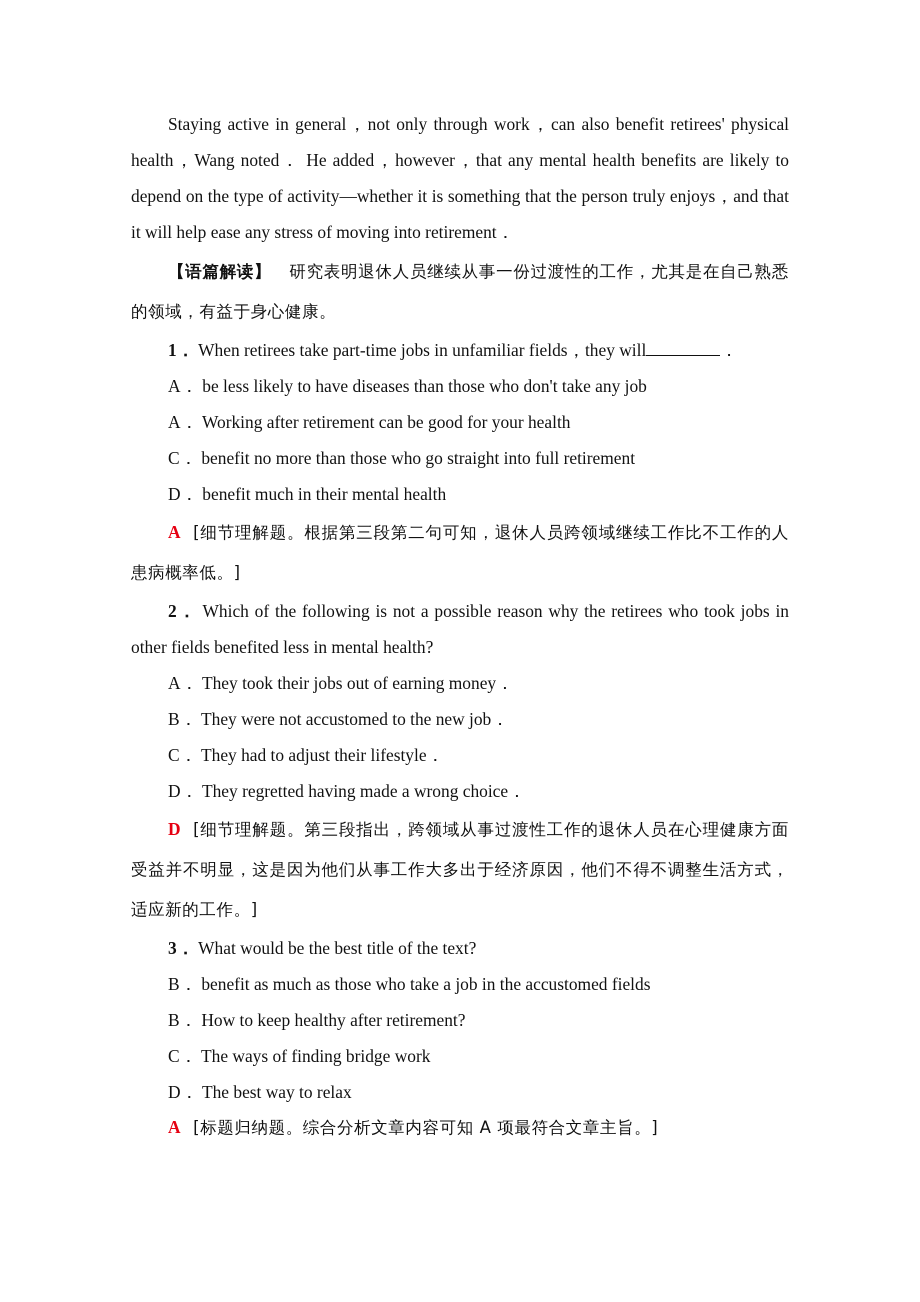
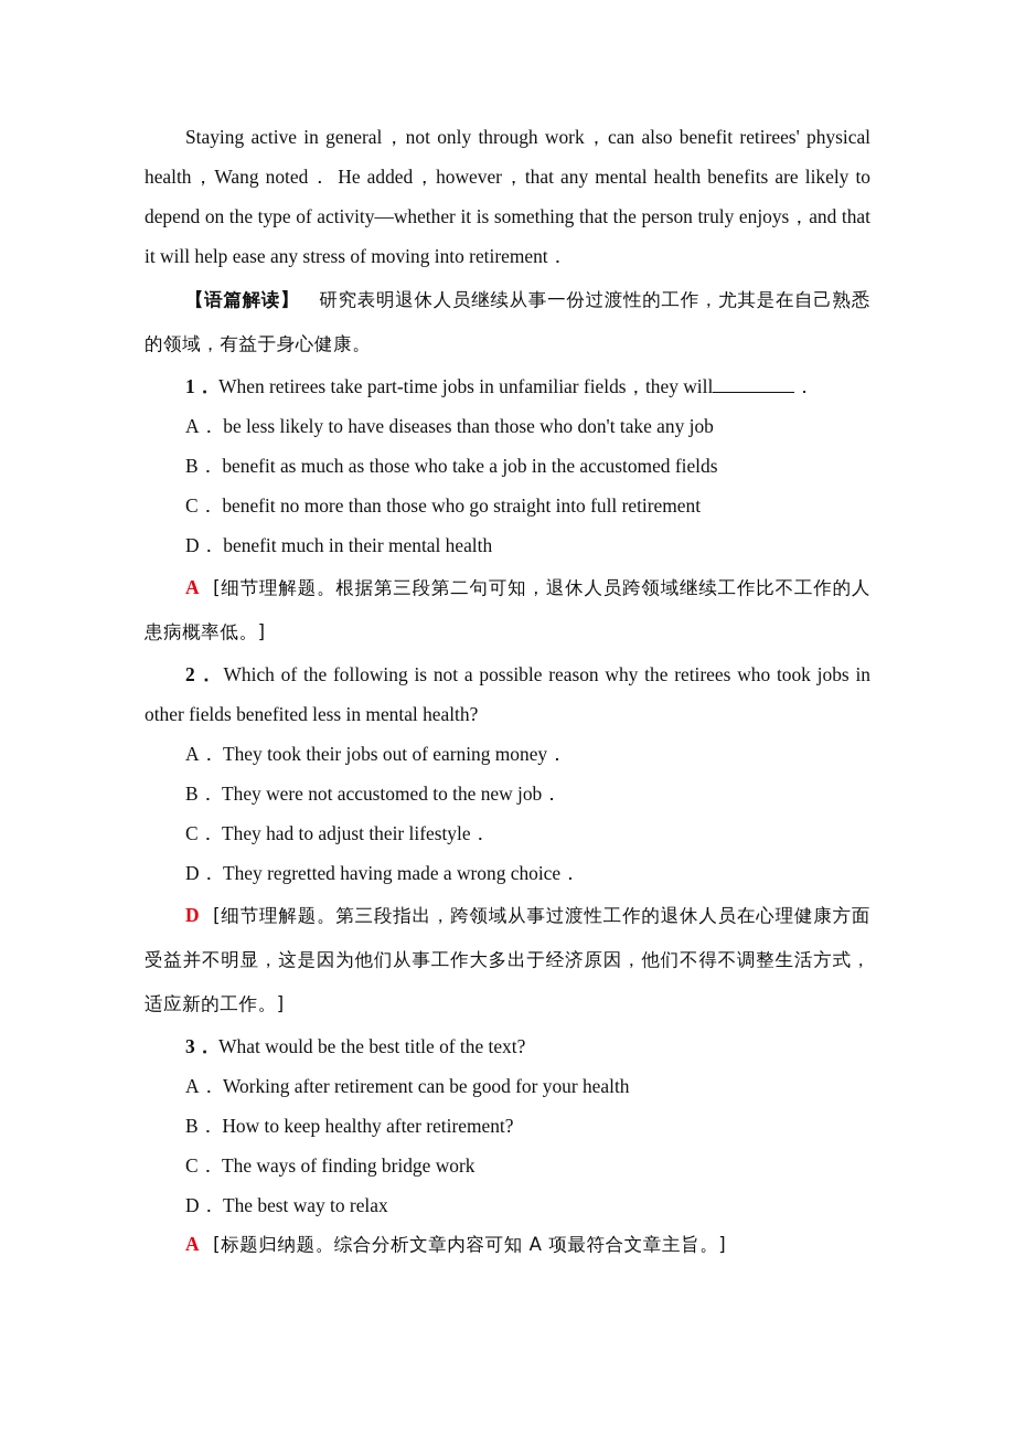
  Staying active in general，not only through work，can also benefit retirees' physical health，Wang noted． He added，however，that any mental health benefits are likely to depend on the type of activity—whether it is something that the person truly enjoys，and that it will help ease any stress of moving into retirement．
  【语篇解读】 研究表明退休人员继续从事一份过渡性的工作，尤其是在自己熟悉的领域，有益于身心健康。
  1． When retirees take part-time jobs in unfamiliar fields，they will ．
  A． be less likely to have diseases than those who don't take any job
- A． Working after retirement can be good for your health
+ B． benefit as much as those who take a job in the accustomed fields
  C． benefit no more than those who go straight into full retirement
  D． benefit much in their mental health
  A [细节理解题。根据第三段第二句可知，退休人员跨领域继续工作比不工作的人患病概率低。]
  2． Which of the following is not a possible reason why the retirees who took jobs in other fields benefited less in mental health?
  A． They took their jobs out of earning money．
  B． They were not accustomed to the new job．
  C． They had to adjust their lifestyle．
  D． They regretted having made a wrong choice．
  D [细节理解题。第三段指出，跨领域从事过渡性工作的退休人员在心理健康方面受益并不明显，这是因为他们从事工作大多出于经济原因，他们不得不调整生活方式，适应新的工作。]
  3． What would be the best title of the text?
- B． benefit as much as those who take a job in the accustomed fields
+ A． Working after retirement can be good for your health
  B． How to keep healthy after retirement?
  C． The ways of finding bridge work
  D． The best way to relax
  A [标题归纳题。综合分析文章内容可知 A 项最符合文章主旨。]
